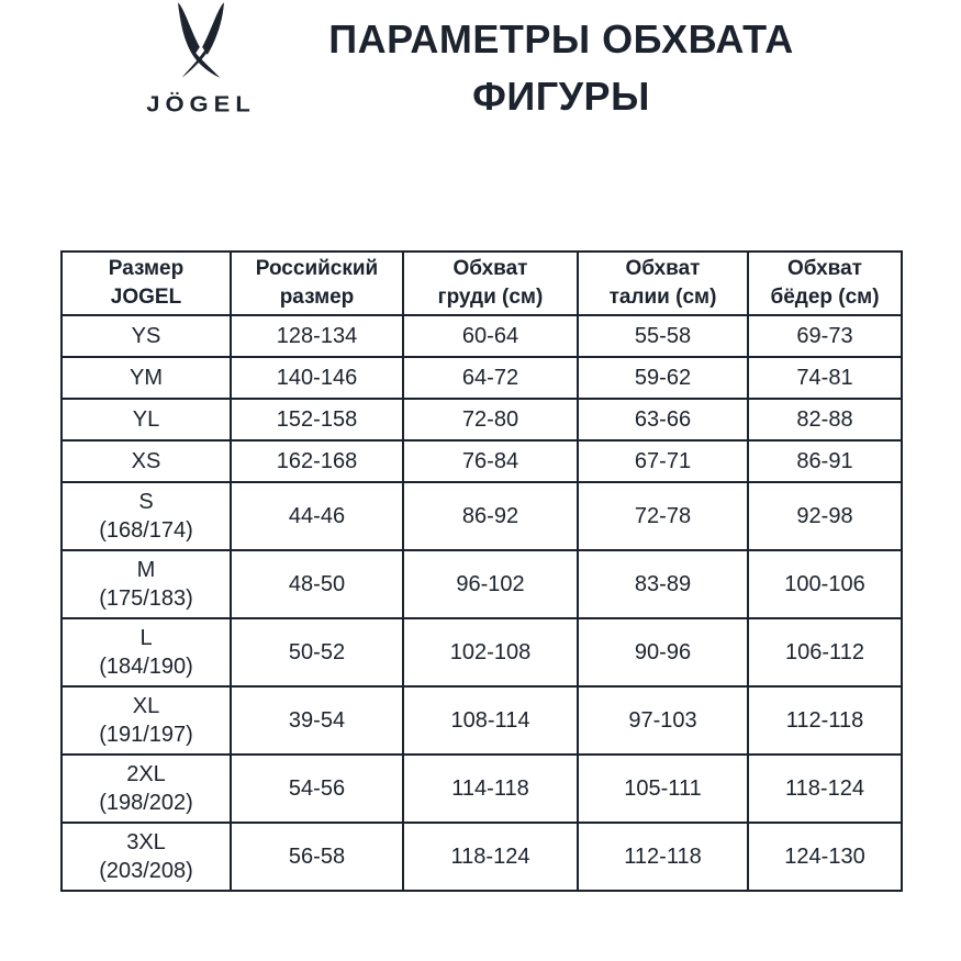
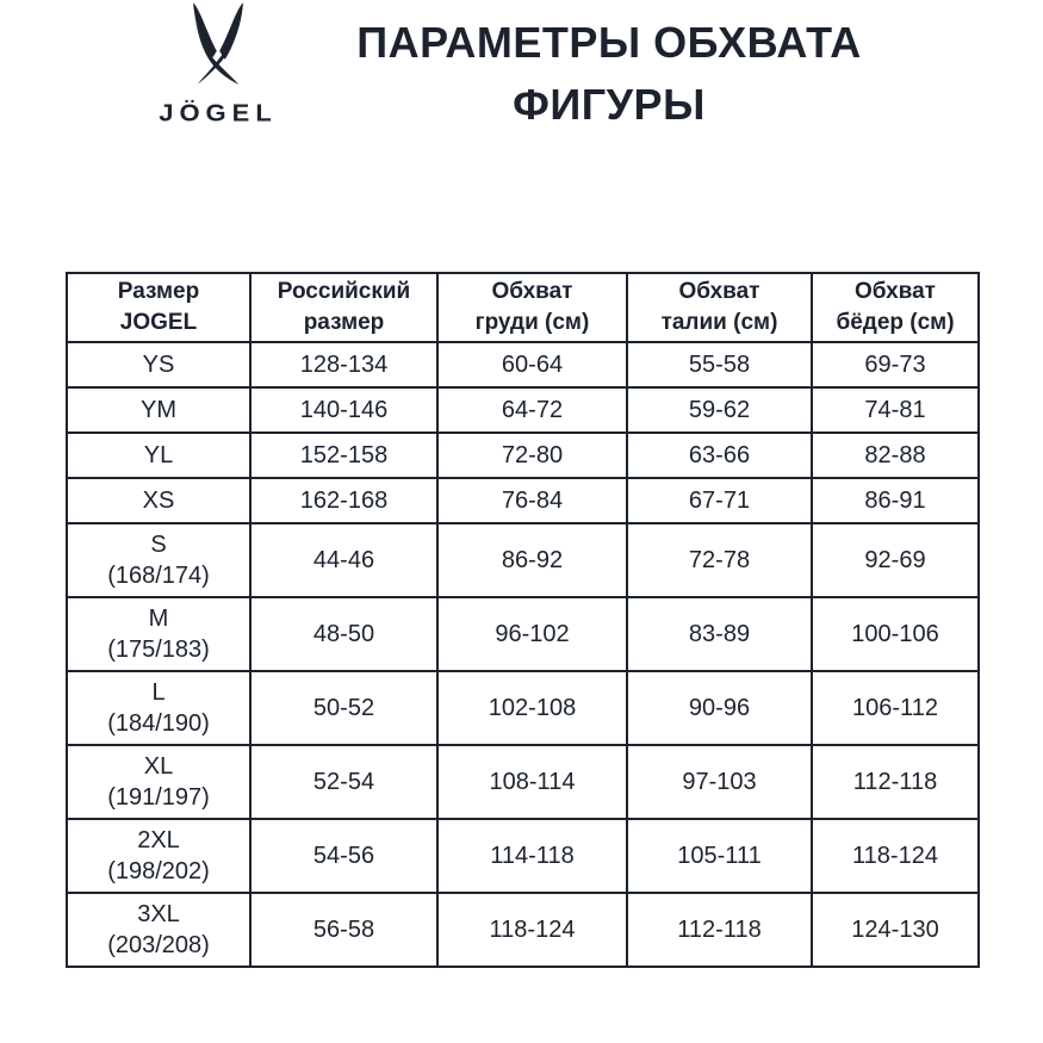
  JÖGEL
  ПАРАМЕТРЫ ОБХВАТА
  ФИГУРЫ
  Размер JOGEL	Российский размер	Обхват груди (см)	Обхват талии (см)	Обхват бёдер (см)
  YS	128-134	60-64	55-58	69-73
  YM	140-146	64-72	59-62	74-81
  YL	152-158	72-80	63-66	82-88
  XS	162-168	76-84	67-71	86-91
- S (168/174)	44-46	86-92	72-78	92-98
+ S (168/174)	44-46	86-92	72-78	92-69
  M (175/183)	48-50	96-102	83-89	100-106
  L (184/190)	50-52	102-108	90-96	106-112
- XL (191/197)	39-54	108-114	97-103	112-118
+ XL (191/197)	52-54	108-114	97-103	112-118
  2XL (198/202)	54-56	114-118	105-111	118-124
  3XL (203/208)	56-58	118-124	112-118	124-130
